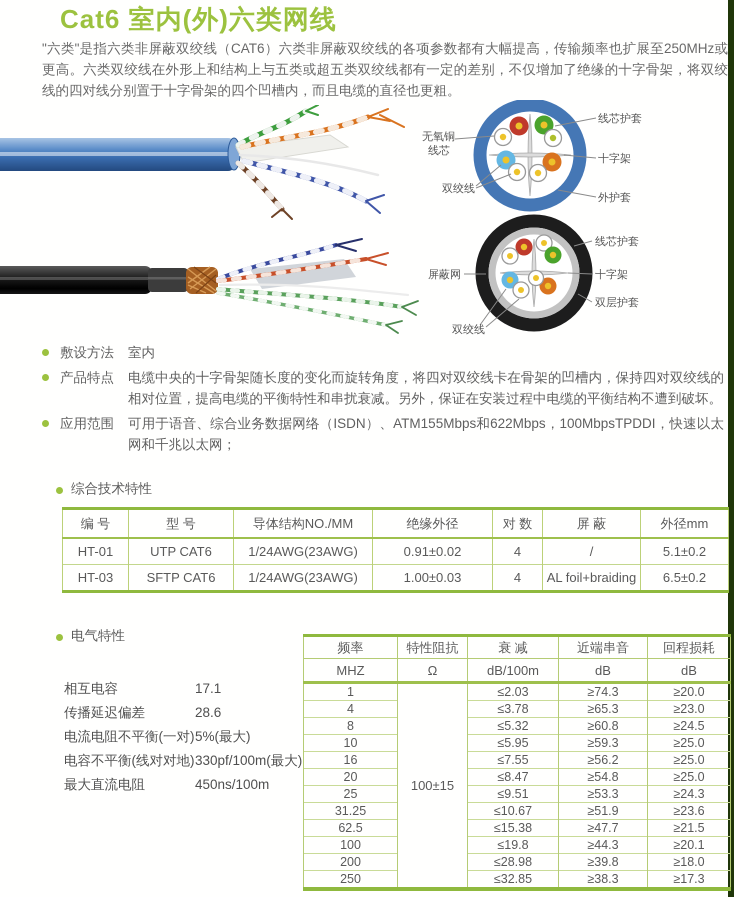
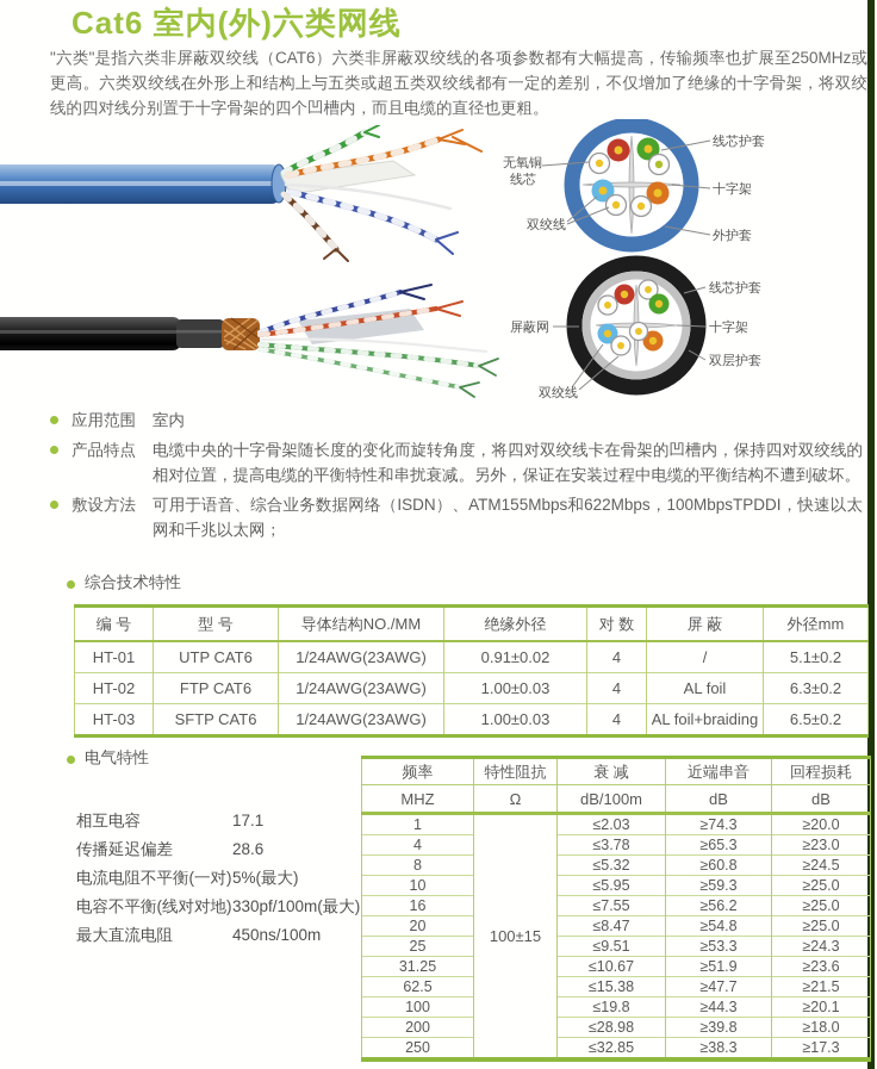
  Cat6 室内(外)六类网线
  "六类"是指六类非屏蔽双绞线（CAT6）六类非屏蔽双绞线的各项参数都有大幅提高，传输频率也扩展至250MHz或更高。六类双绞线在外形上和结构上与五类或超五类双绞线都有一定的差别，不仅增加了绝缘的十字骨架，将双绞线的四对线分别置于十字骨架的四个凹槽内，而且电缆的直径也更粗。
  线芯护套
  十字架
  外护套
  无氧铜
  线芯
  双绞线
  线芯护套
  十字架
  双层护套
  屏蔽网
  双绞线
- 敷设方法
+ 应用范围
  室内
  产品特点
  电缆中央的十字骨架随长度的变化而旋转角度，将四对双绞线卡在骨架的凹槽内，保持四对双绞线的相对位置，提高电缆的平衡特性和串扰衰减。另外，保证在安装过程中电缆的平衡结构不遭到破坏。
- 应用范围
+ 敷设方法
  可用于语音、综合业务数据网络（ISDN）、ATM155Mbps和622Mbps，100MbpsTPDDI，快速以太网和千兆以太网；
  综合技术特性
  编 号	型 号	导体结构NO./MM	绝缘外径	对 数	屏 蔽	外径mm
  HT-01	UTP CAT6	1/24AWG(23AWG)	0.91±0.02	4	/	5.1±0.2
+ HT-02	FTP CAT6	1/24AWG(23AWG)	1.00±0.03	4	AL foil	6.3±0.2
  HT-03	SFTP CAT6	1/24AWG(23AWG)	1.00±0.03	4	AL foil+braiding	6.5±0.2
  电气特性
  相互电容
  17.1
  传播延迟偏差
  28.6
  电流电阻不平衡(一对)
  5%(最大)
  电容不平衡(线对对地)
  330pf/100m(最大)
  最大直流电阻
  450ns/100m
  频率	特性阻抗	衰 减	近端串音	回程损耗
  MHZ	Ω	dB/100m	dB	dB
  1	100±15	≤2.03	≥74.3	≥20.0
  4	≤3.78	≥65.3	≥23.0
  8	≤5.32	≥60.8	≥24.5
  10	≤5.95	≥59.3	≥25.0
  16	≤7.55	≥56.2	≥25.0
  20	≤8.47	≥54.8	≥25.0
  25	≤9.51	≥53.3	≥24.3
  31.25	≤10.67	≥51.9	≥23.6
  62.5	≤15.38	≥47.7	≥21.5
  100	≤19.8	≥44.3	≥20.1
  200	≤28.98	≥39.8	≥18.0
  250	≤32.85	≥38.3	≥17.3
